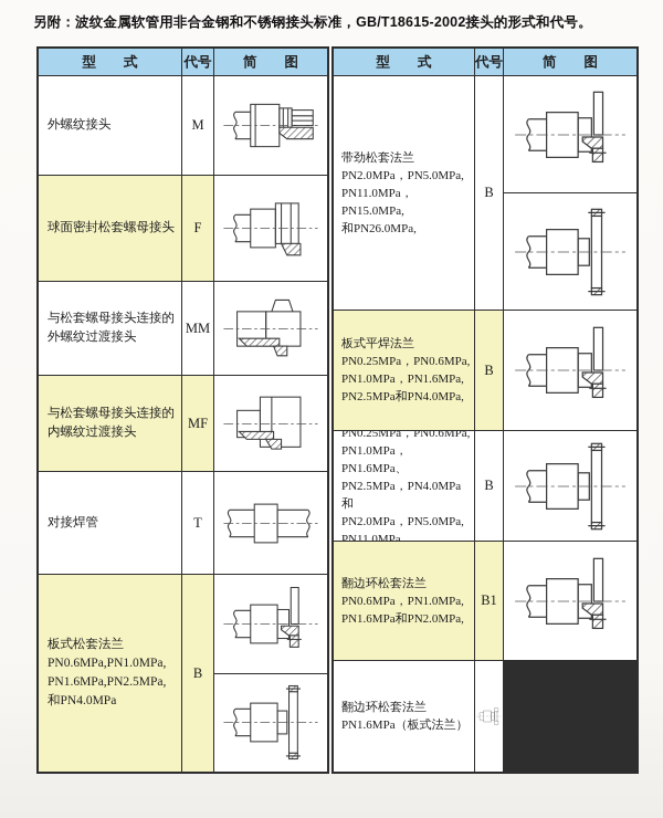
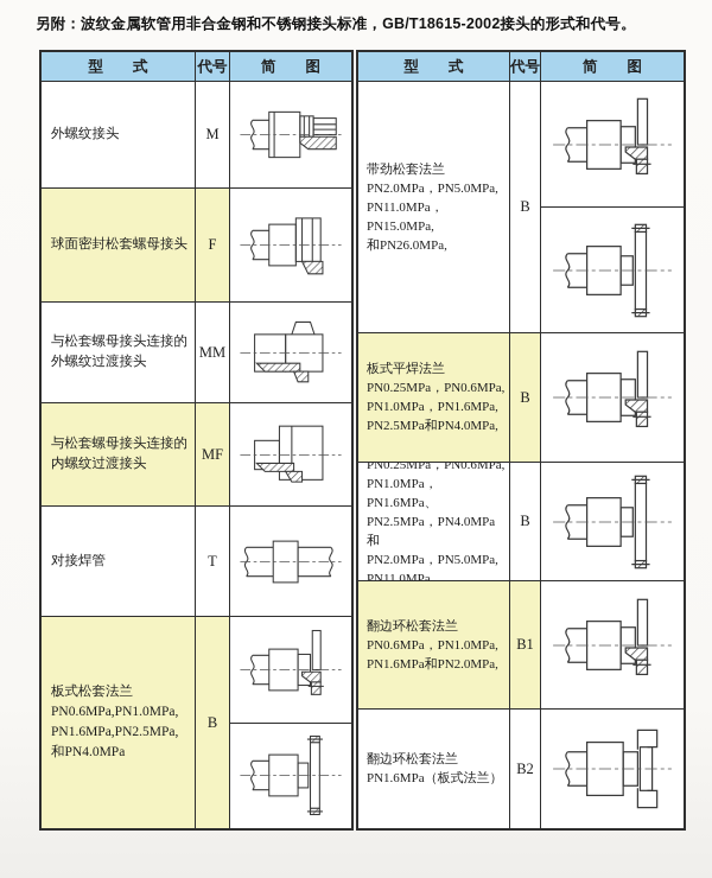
  另附：波纹金属软管用非合金钢和不锈钢接头标准，GB/T18615-2002接头的形式和代号。
  型 式
  代号
  简 图
  外螺纹接头
  M
  球面密封松套螺母接头
  F
  与松套螺母接头连接的外螺纹过渡接头
  MM
  与松套螺母接头连接的内螺纹过渡接头
  MF
  对接焊管
  T
  板式松套法兰
  PN0.6MPa,PN1.0MPa,
  PN1.6MPa,PN2.5MPa,
  和PN4.0MPa
  B
  型 式
  代号
  简 图
  带劲松套法兰
  PN2.0MPa，PN5.0MPa,
  PN11.0MPa，PN15.0MPa,
  和PN26.0MPa,
  B
  板式平焊法兰
  PN0.25MPa，PN0.6MPa,
  PN1.0MPa，PN1.6MPa,
  PN2.5MPa和PN4.0MPa,
  B
  PN0.25MPa，PN0.6MPa,
  PN1.0MPa，PN1.6MPa、
  PN2.5MPa，PN4.0MPa和
  PN2.0MPa，PN5.0MPa,
  B
  翻边环松套法兰
  PN0.6MPa，PN1.0MPa,
  PN1.6MPa和PN2.0MPa,
  B1
  翻边环松套法兰
  PN1.6MPa（板式法兰）
+ B2
